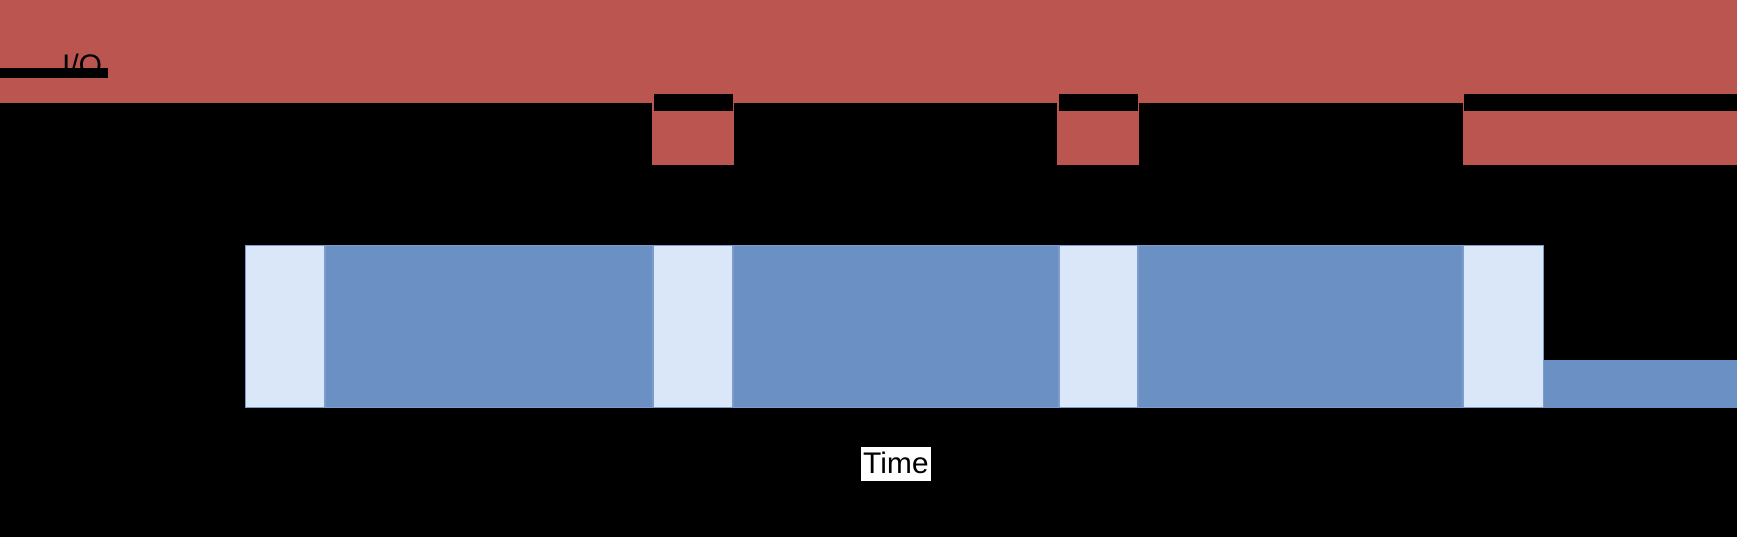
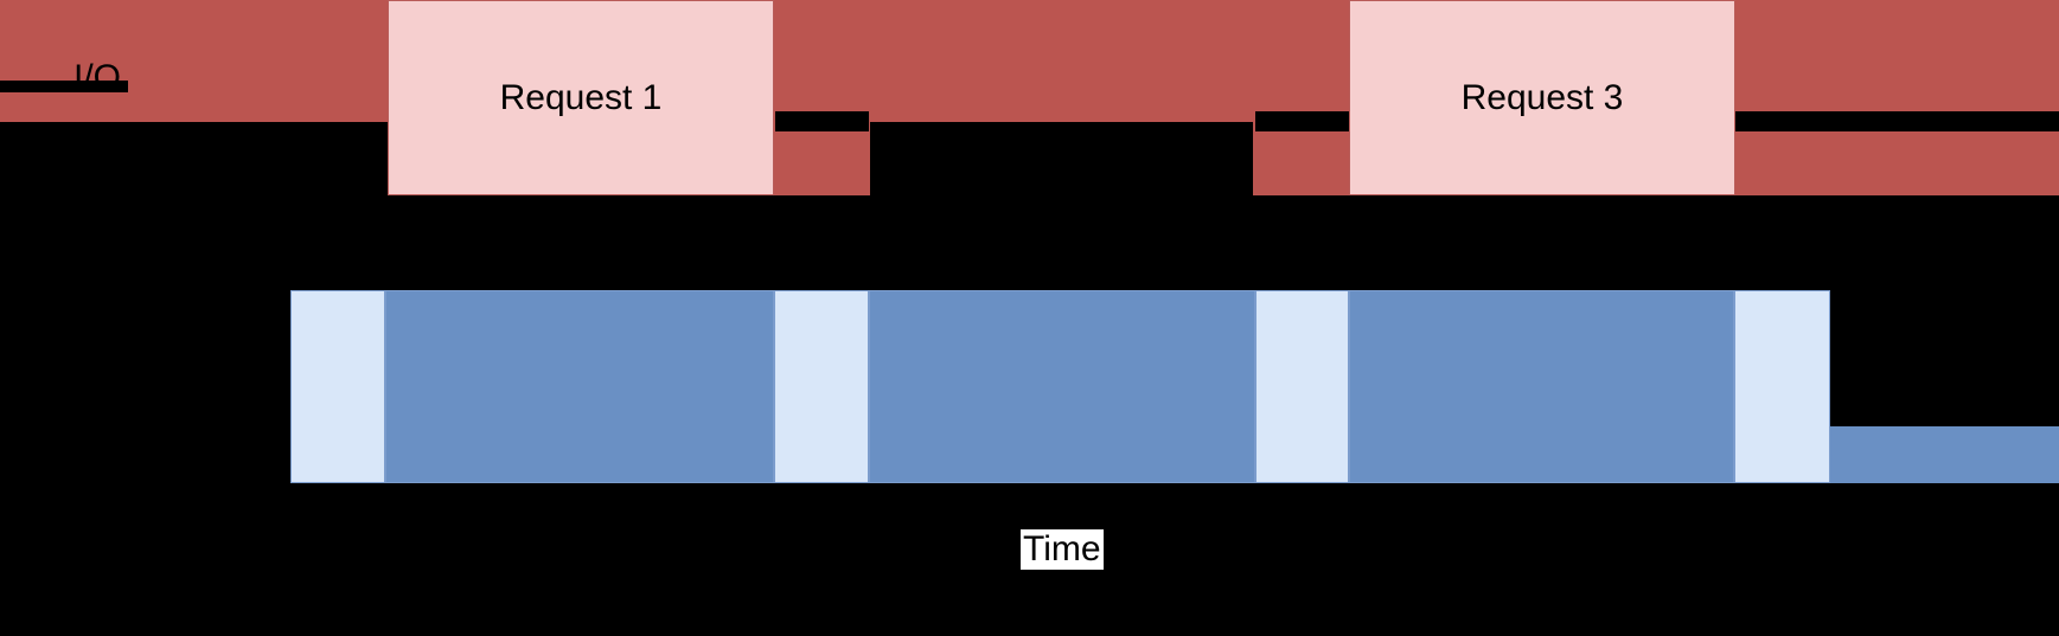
+ Request 1
+ Request 3
  I/O
  Time
